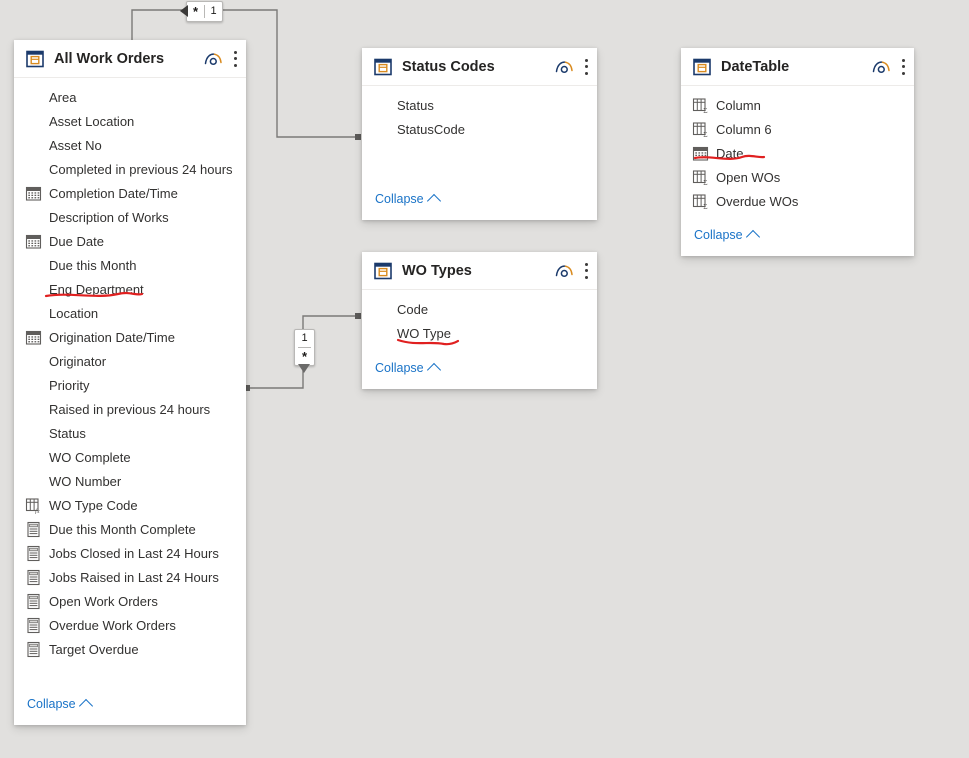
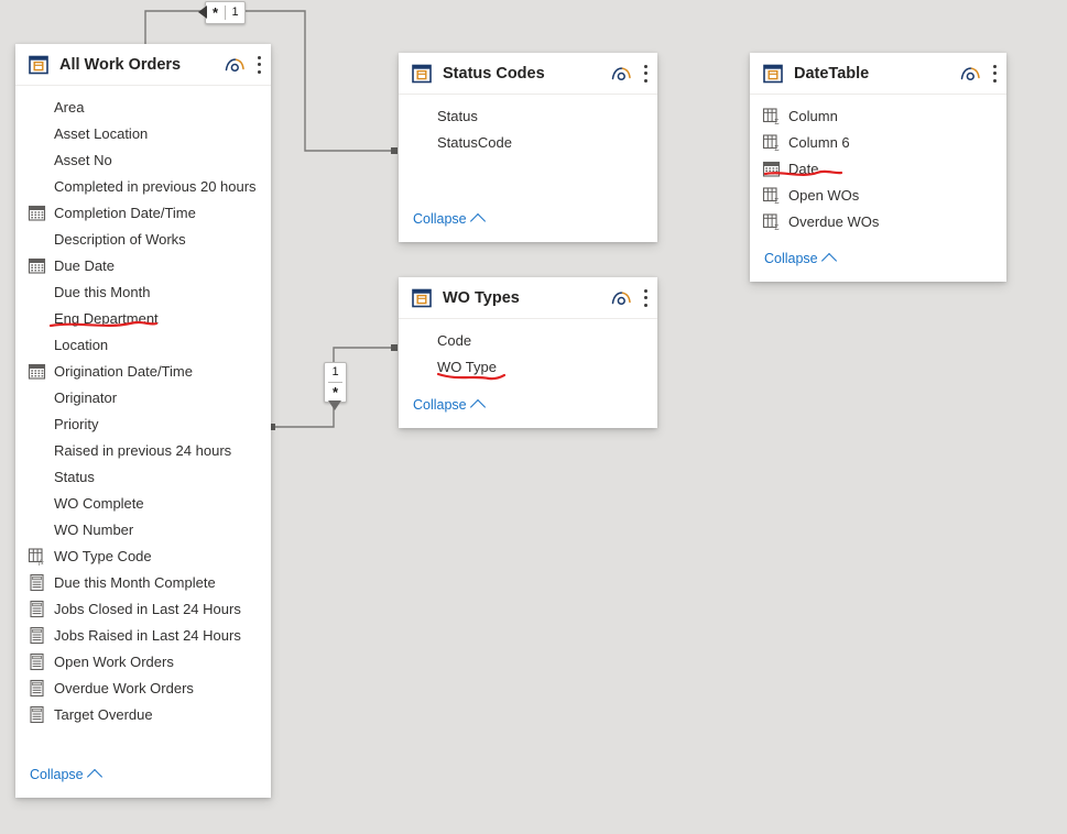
  *
  1
  1
  *
  All Work Orders
  Area
  Asset Location
  Asset No
- Completed in previous 24 hours
+ Completed in previous 20 hours
  Completion Date/Time
  Description of Works
  Due Date
  Due this Month
  Eng Department
  Location
  Origination Date/Time
  Originator
  Priority
  Raised in previous 24 hours
  Status
  WO Complete
  WO Number
  WO Type Code
  Due this Month Complete
  Jobs Closed in Last 24 Hours
  Jobs Raised in Last 24 Hours
  Open Work Orders
  Overdue Work Orders
  Target Overdue
  Collapse
  Status Codes
  Status
  StatusCode
  Collapse
  WO Types
  Code
  WO Type
  Collapse
  DateTable
  Σ
  Column
  Σ
  Column 6
  Date
  Σ
  Open WOs
  Σ
  Overdue WOs
  Collapse
